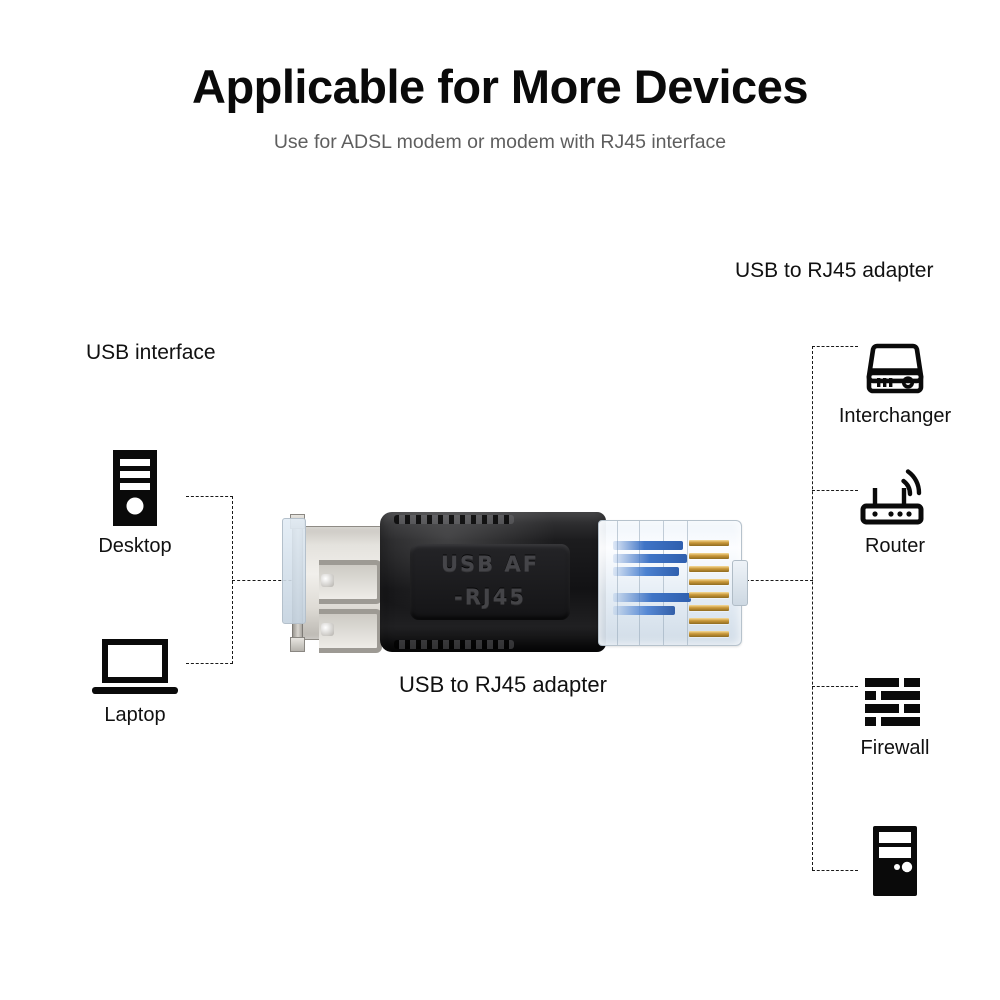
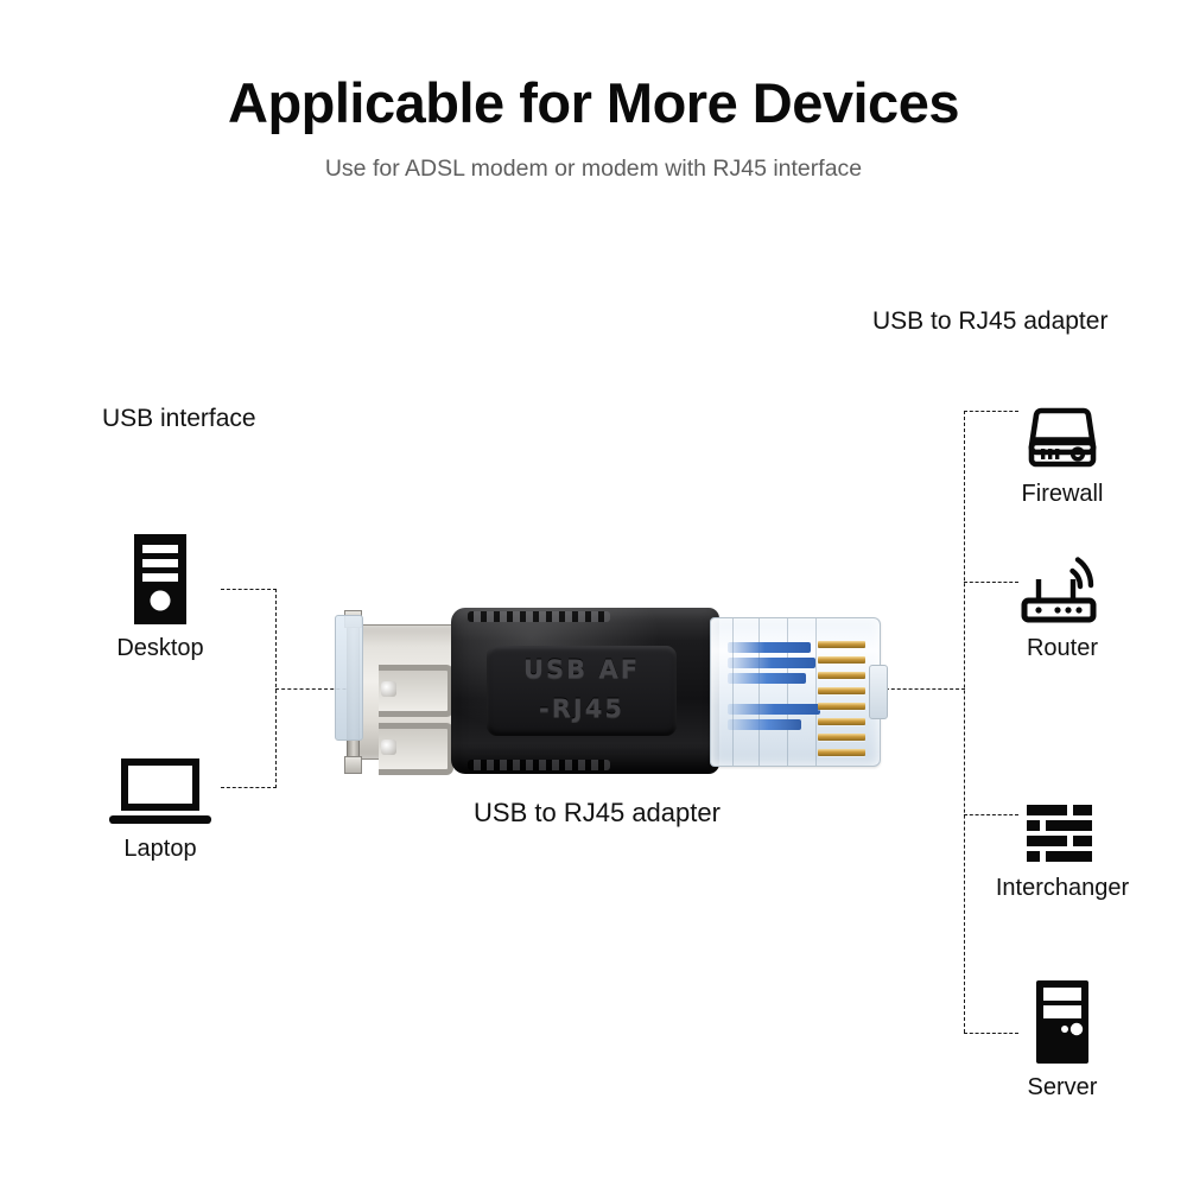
  Applicable for More Devices
  Use for ADSL modem or modem with RJ45 interface
  USB interface
  USB to RJ45 adapter
  USB to RJ45 adapter
  Desktop
  Laptop
- Interchanger
+ Firewall
  Router
- Firewall
+ Interchanger
+ Server
  USB AF
  -RJ45
